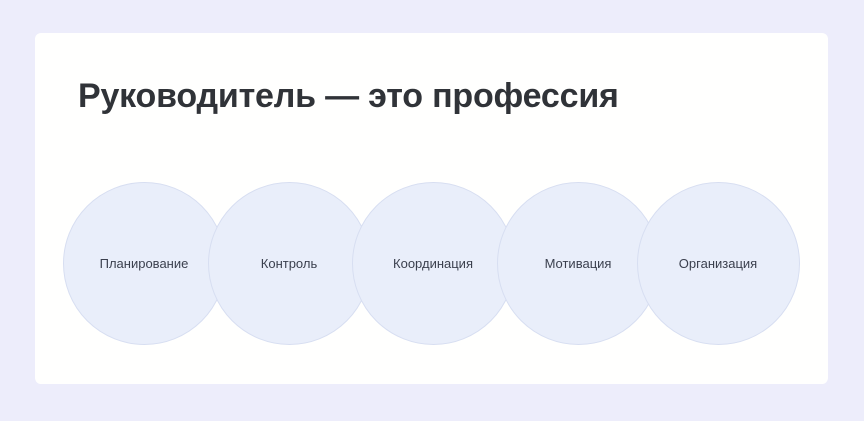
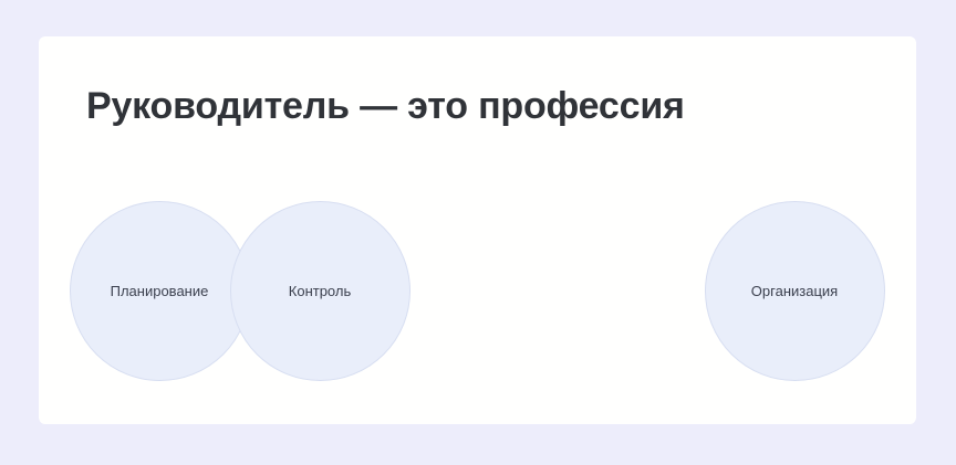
  Руководитель — это профессия
  Планирование
  Контроль
- Координация
- Мотивация
  Организация
